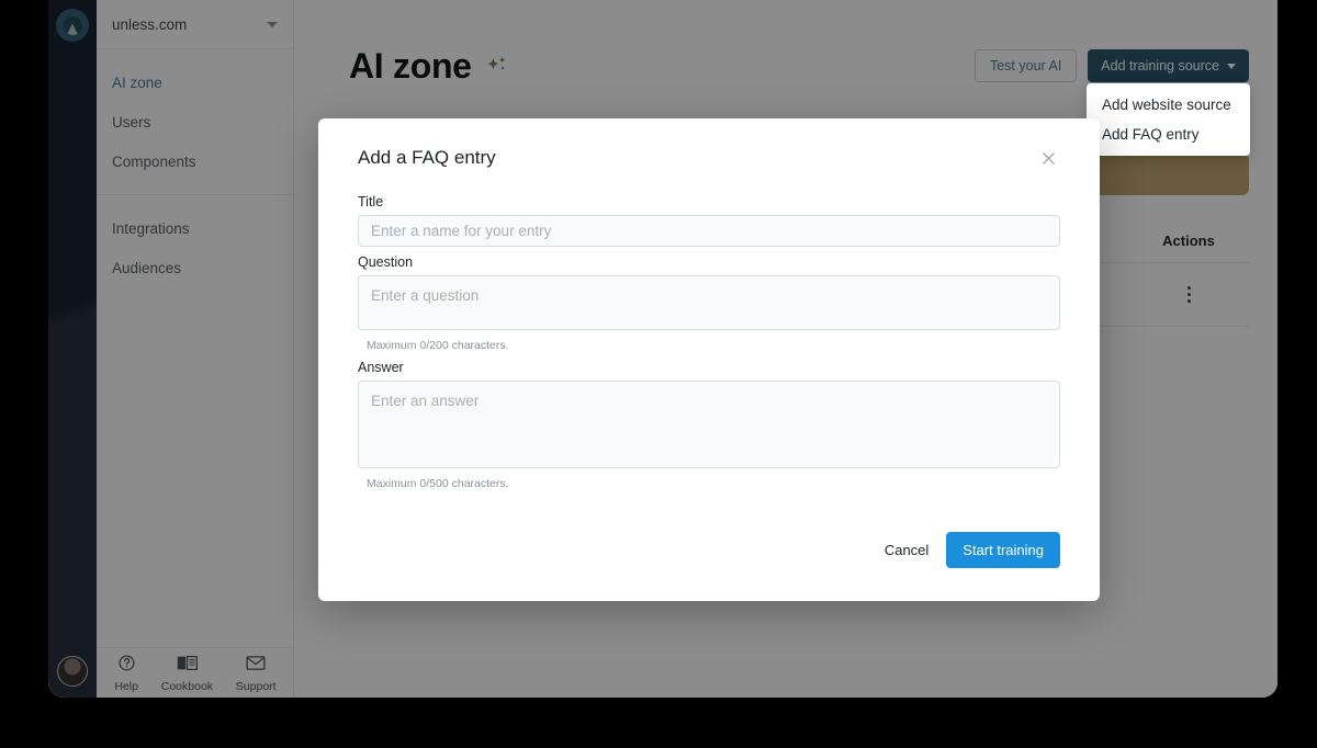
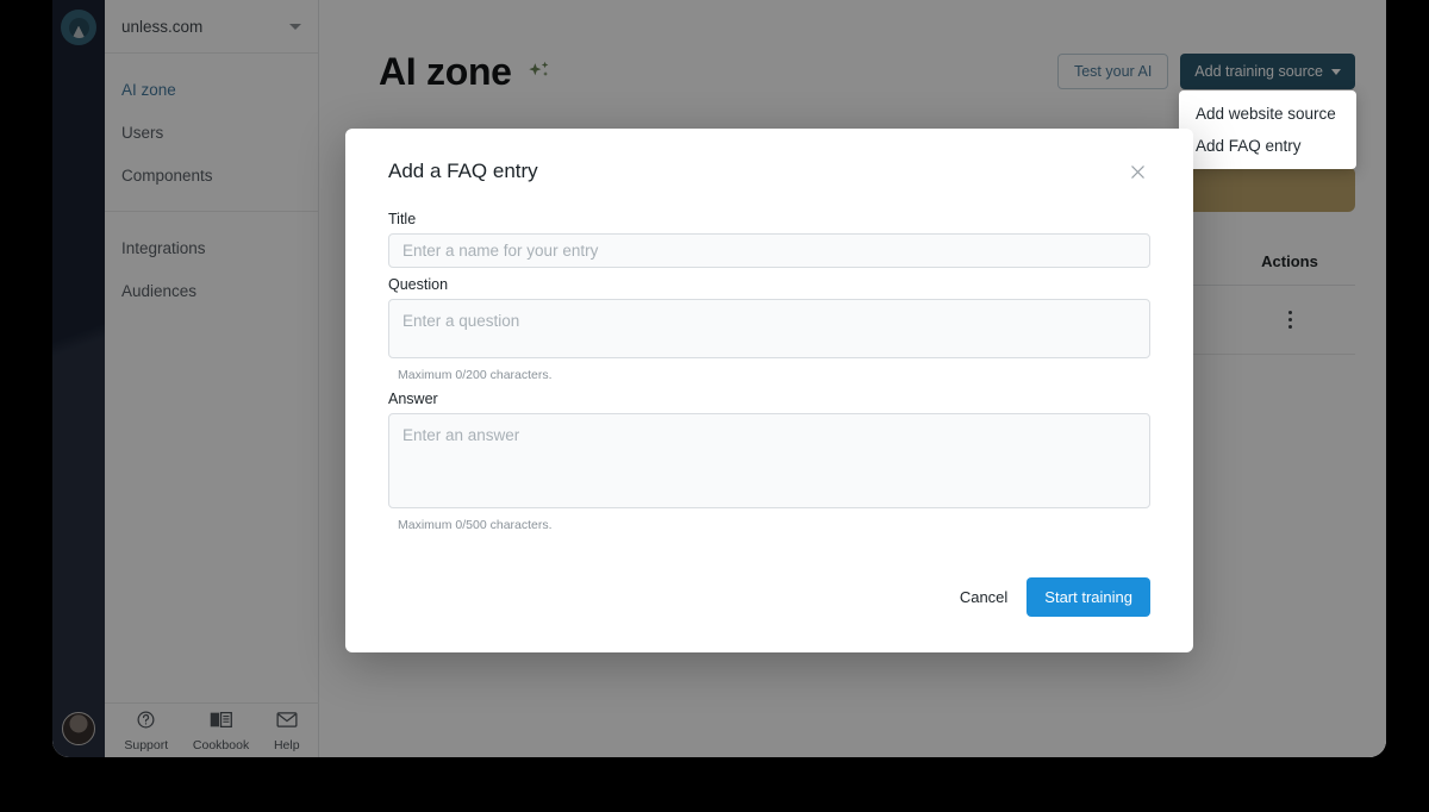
  unless.com
  AI zone
  Users
  Components
  Integrations
  Audiences
- Help
+ Support
  Cookbook
- Support
+ Help
  AI zone
  Test your AI
  Add training source
  Actions
  Add website source
  Add FAQ entry
  Add a FAQ entry
  Title
  Enter a name for your entry
  Question
  Enter a question
  Maximum 0/200 characters.
  Answer
  Enter an answer
  Maximum 0/500 characters.
  Cancel
  Start training
